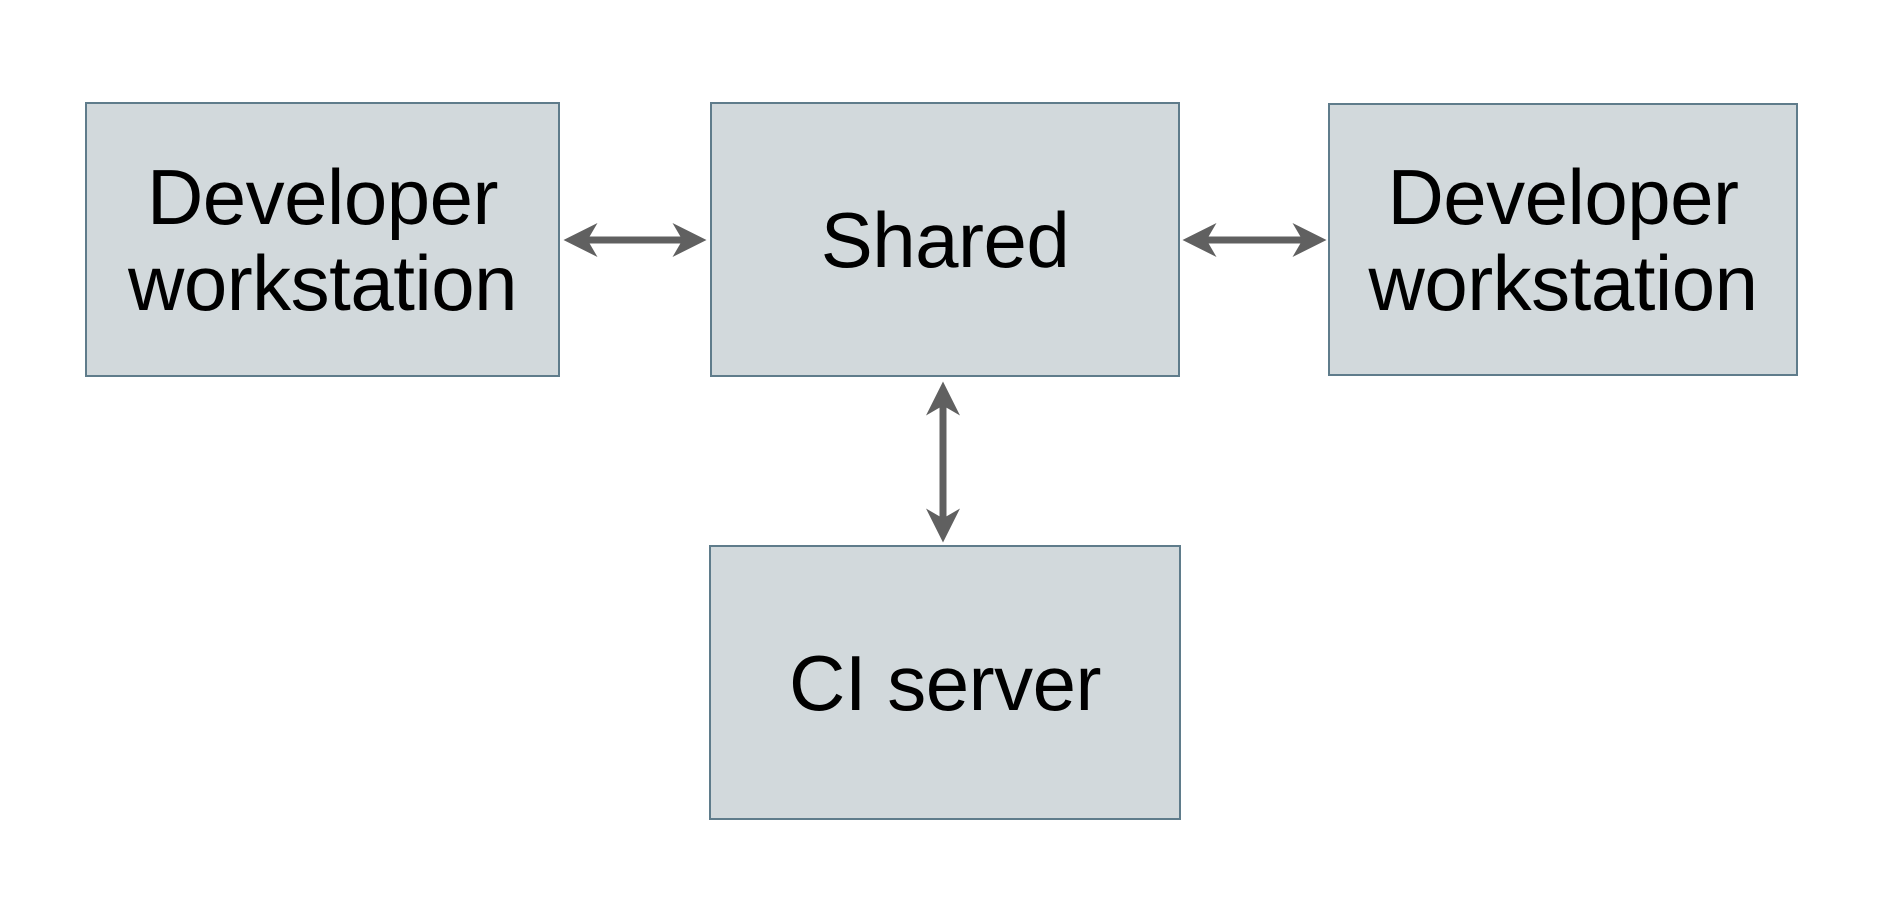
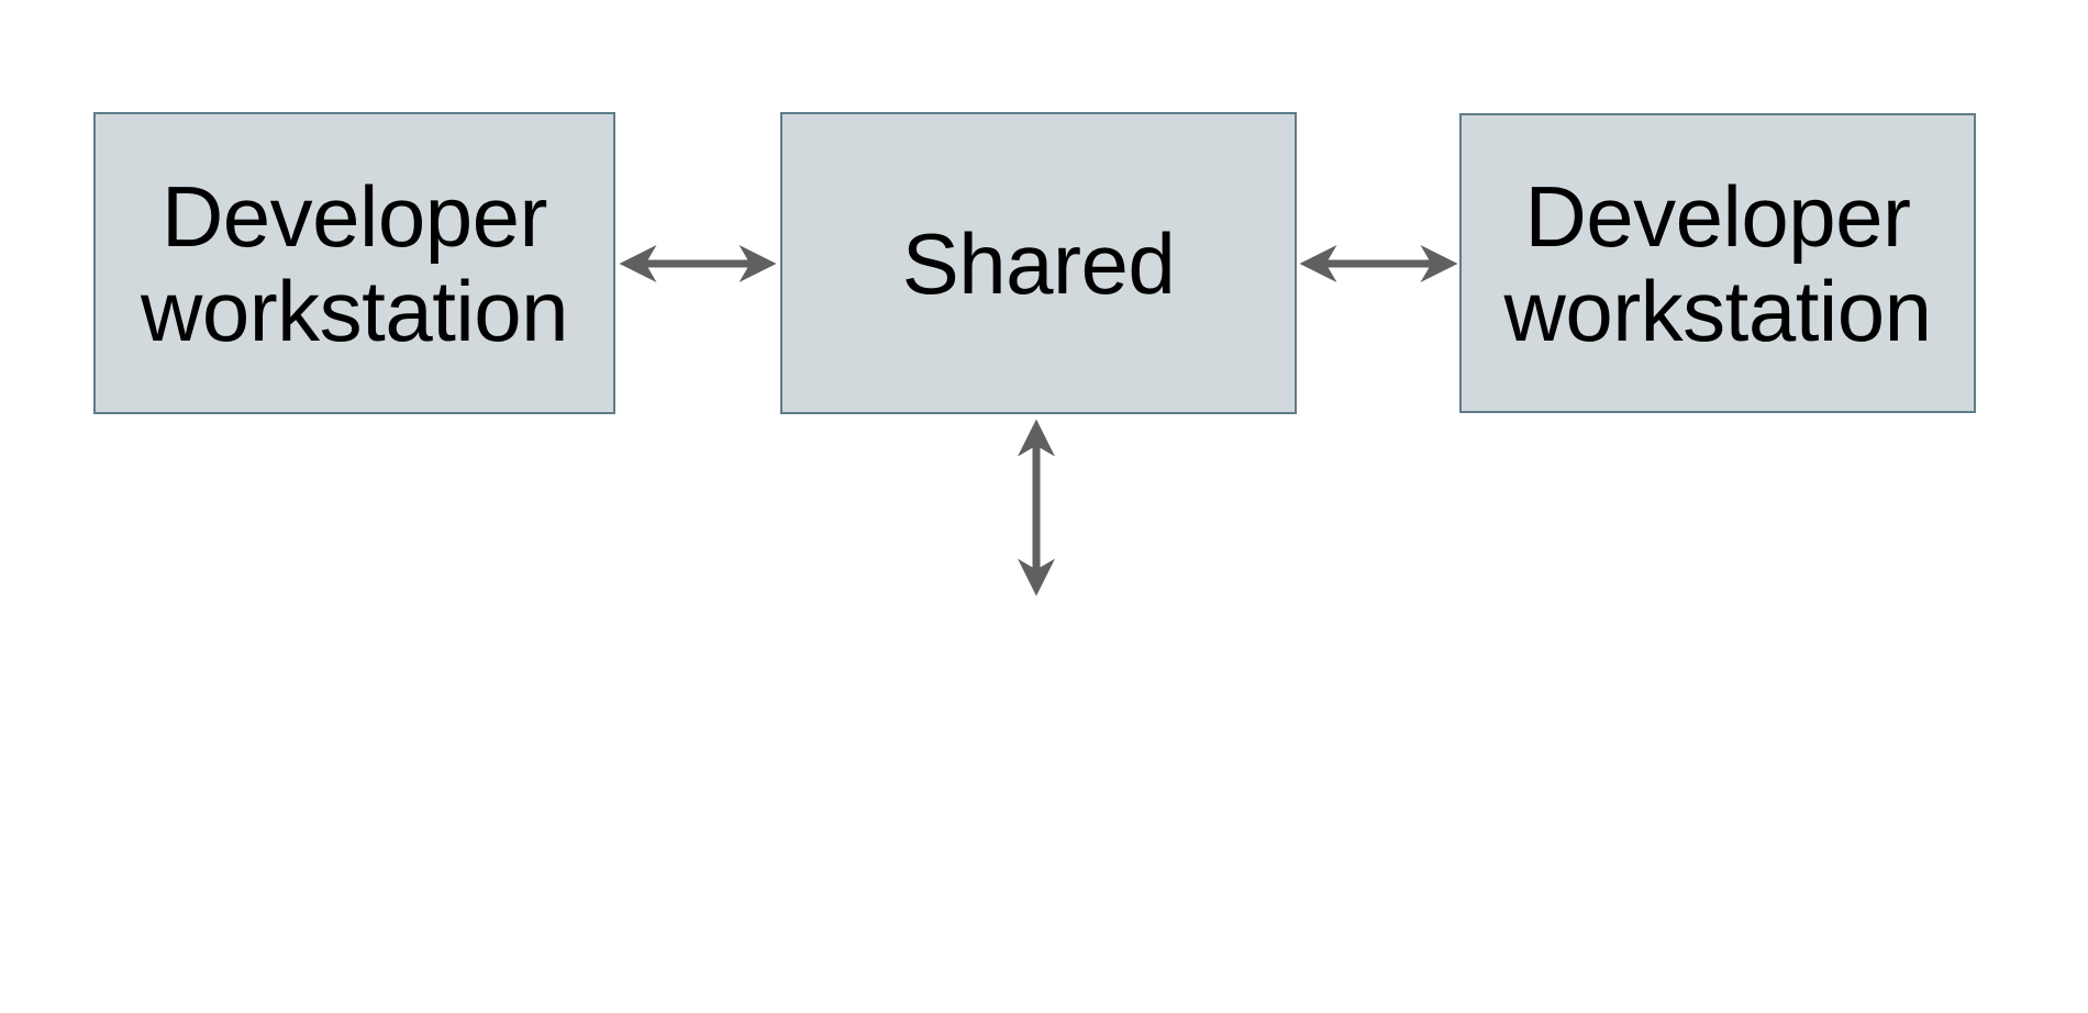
  Developer
  workstation
  Shared
  Developer
  workstation
- CI server
